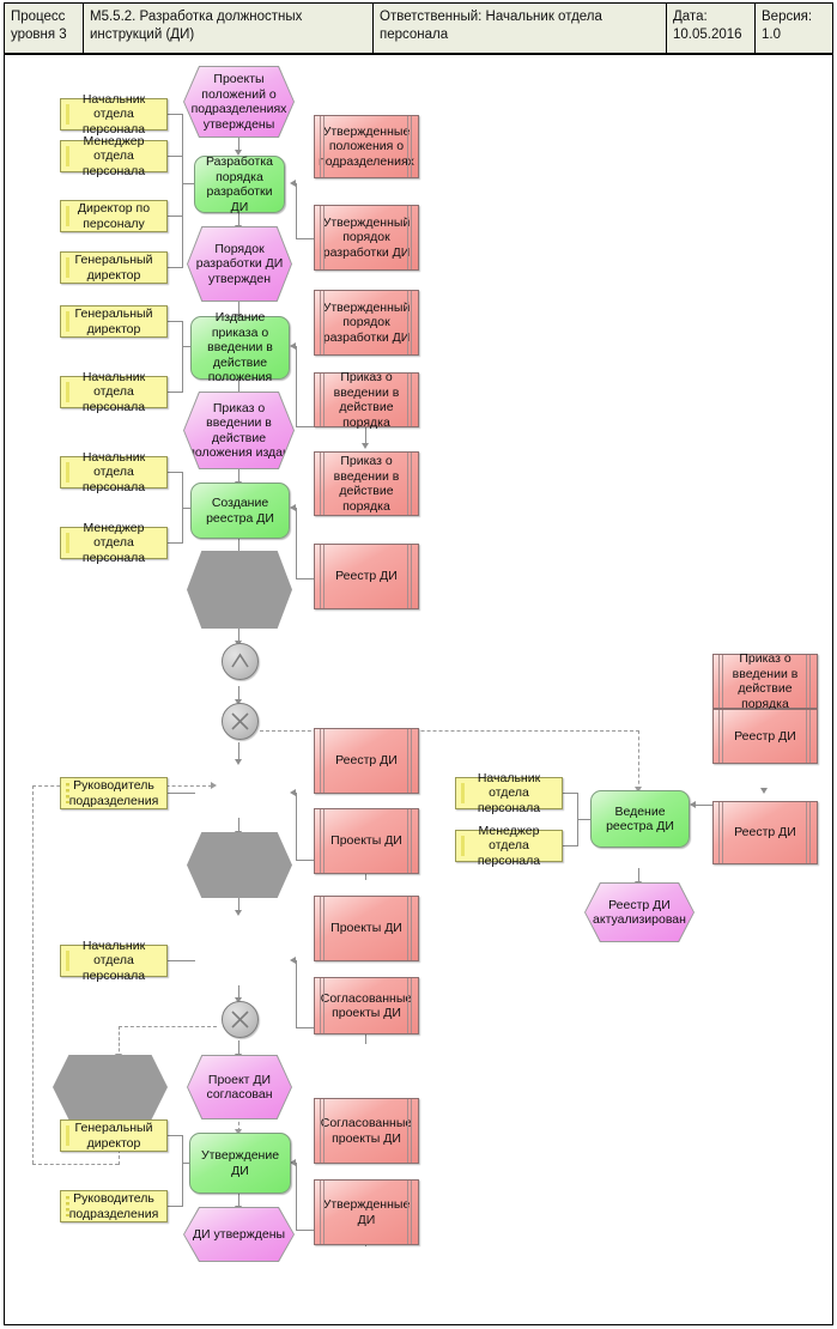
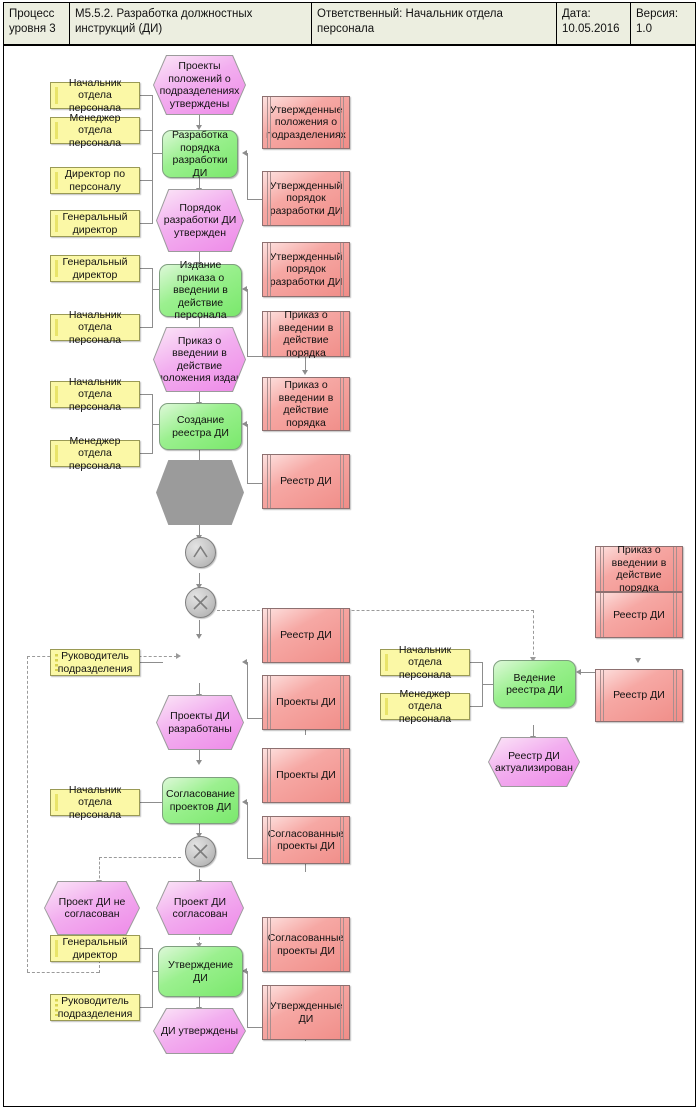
  Процесс уровня 3
  М5.5.2. Разработка должностных инструкций (ДИ)
  Ответственный: Начальник отдела персонала
  Дата:
  10.05.2016
  Версия:
  1.0
  Проекты положений о подразделениях утверждены
  Порядок разработки ДИ утвержден
  Приказ о введении в действие оложения изда
+ Проекты ДИ разработаны
+ Проект ДИ не согласован
  Проект ДИ согласован
  ДИ утверждены
  Реестр ДИ актуализирован
  Разработка порядка разработки ДИ
- Издание приказа о введении в действие положения
+ Издание приказа о введении в действие персонала
  Создание реестра ДИ
+ Согласование проектов ДИ
  Утверждение ДИ
  Ведение реестра ДИ
  Начальник отдела персонала
  Менеджер отдела персонала
  Директор по персоналу
  Генеральный директор
  Генеральный директор
  Начальник отдела персонала
  Начальник отдела персонала
  Менеджер отдела персонала
  Руководитель подразделения
  Начальник отдела персонала
  Генеральный директор
  Руководитель подразделения
  Начальник отдела персонала
  Менеджер отдела персонала
  Утвержденные положения о подразделениях
  Утвержденный порядок разработки ДИ
  Утвержденный порядок разработки ДИ
  Приказ о введении в действие порядка
  Приказ о введении в действие порядка
  Реестр ДИ
  Реестр ДИ
  Проекты ДИ
  Проекты ДИ
  Согласованные проекты ДИ
  Согласованные проекты ДИ
  Утвержденные ДИ
  Приказ о введении в действие порядка
  Реестр ДИ
  Реестр ДИ
